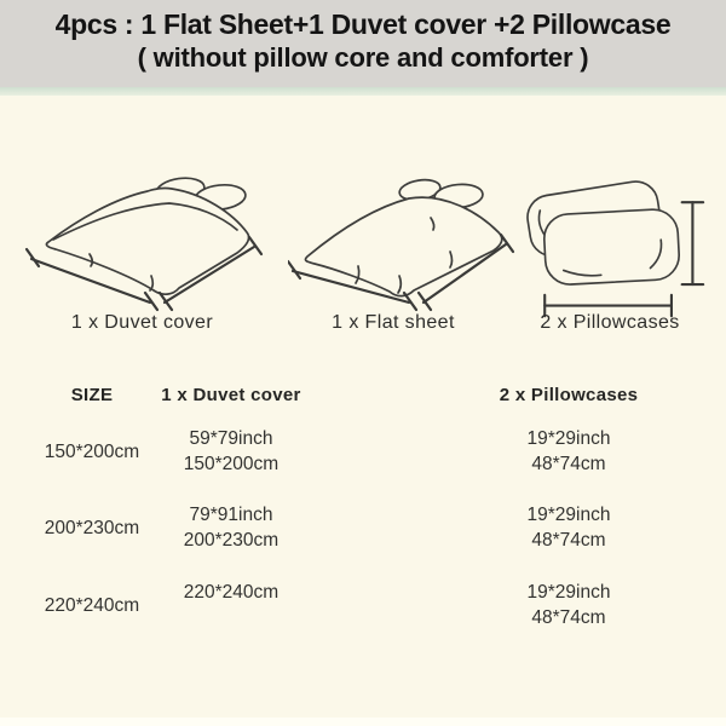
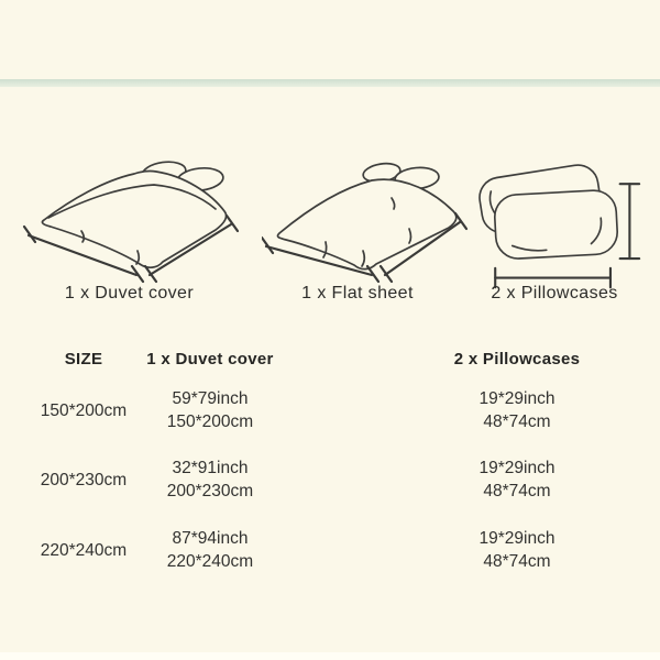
- 4pcs : 1 Flat Sheet+1 Duvet cover +2 Pillowcase
- ( without pillow core and comforter )
  1 x Duvet cover
  1 x Flat sheet
  2 x Pillowcases
  SIZE
  1 x Duvet cover
  2 x Pillowcases
  150*200cm
  59*79inch
  150*200cm
  19*29inch
  48*74cm
  200*230cm
- 79*91inch
+ 32*91inch
  200*230cm
  19*29inch
  48*74cm
  220*240cm
+ 87*94inch
  220*240cm
  19*29inch
  48*74cm
